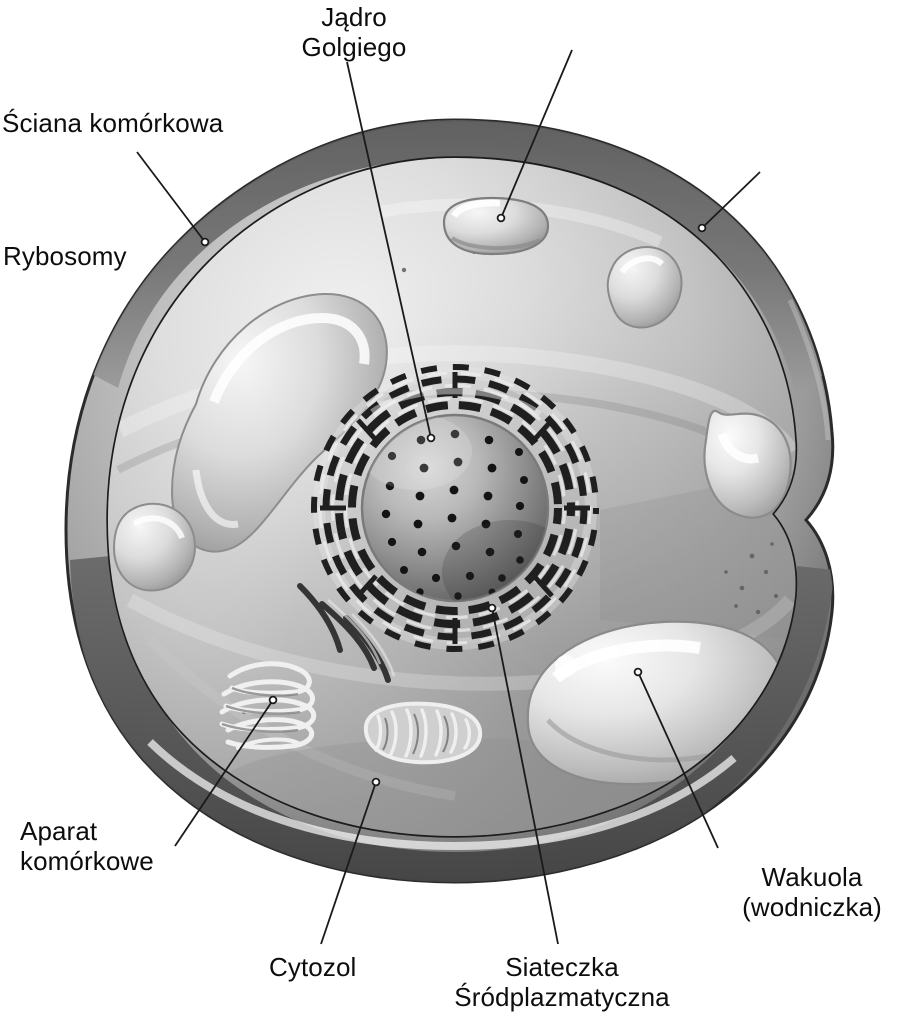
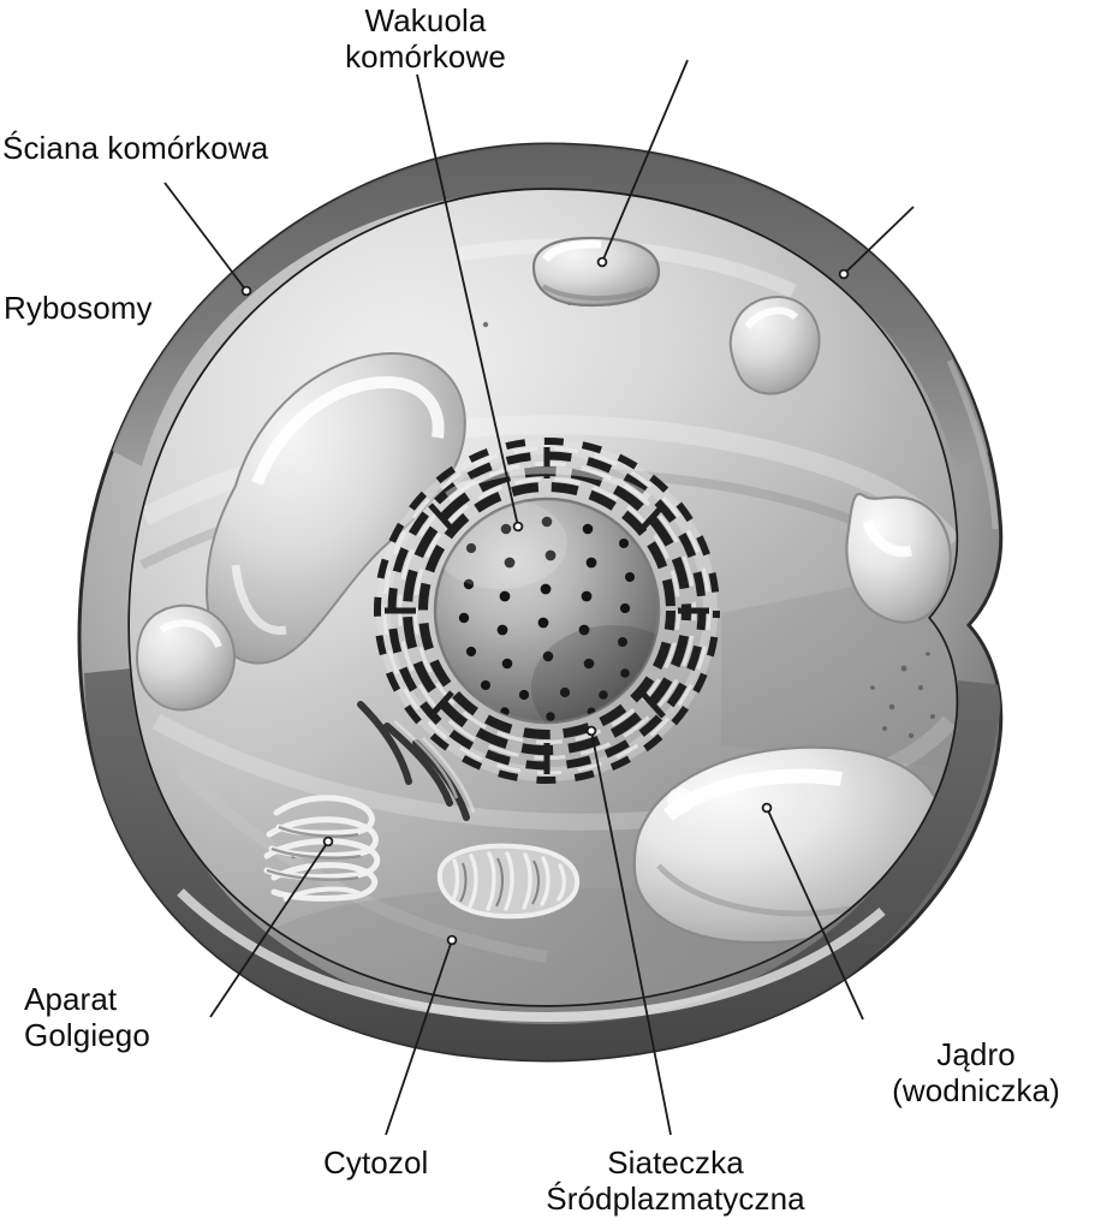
- Jądro
+ Wakuola
- Golgiego
+ komórkowe
  Ściana komórkowa
  Rybosomy
  Aparat
- komórkowe
+ Golgiego
- Wakuola
+ Jądro
  (wodniczka)
  Cytozol
  Siateczka
  Śródplazmatyczna
